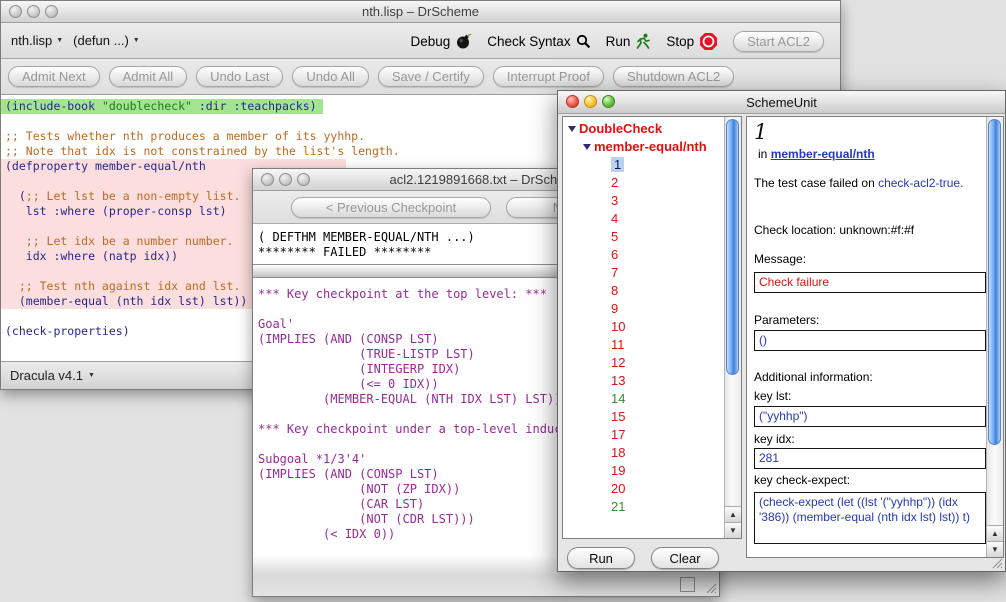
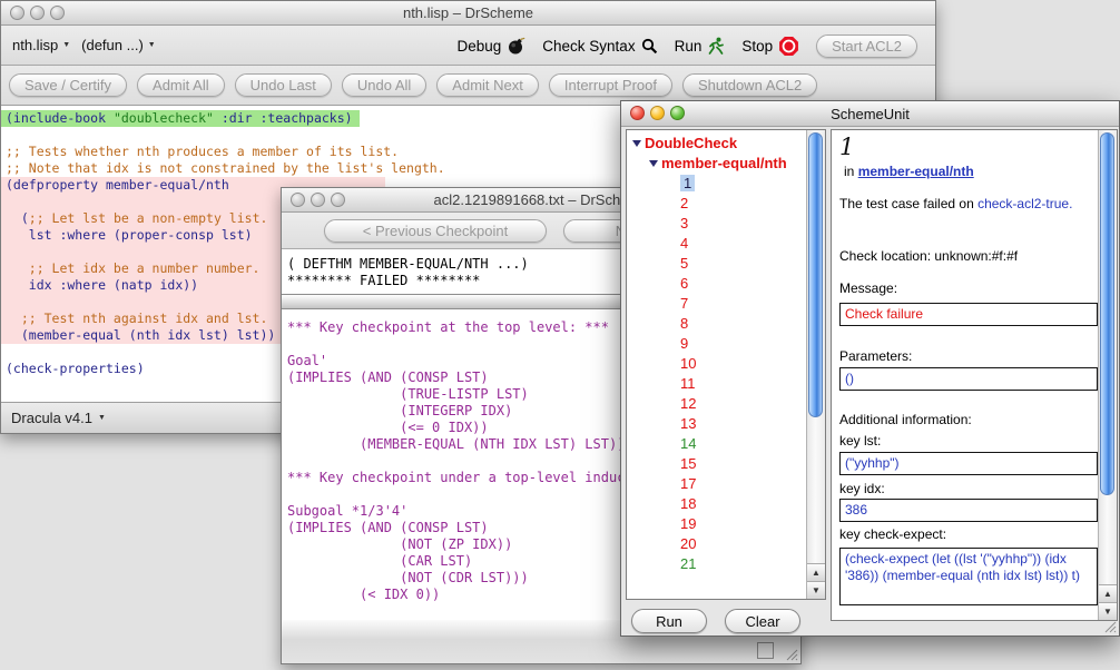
  nth.lisp – DrScheme
  nth.lisp
  (defun ...)
  Debug
  Check Syntax
  Run
  Stop
  Start ACL2
- Admit Next
+ Save / Certify
  Admit All
  Undo Last
  Undo All
- Save / Certify
+ Admit Next
  Interrupt Proof
  Shutdown ACL2
  (include-book "doublecheck" :dir :teachpacks)
- ;; Tests whether nth produces a member of its yyhhp.
+ ;; Tests whether nth produces a member of its list.
  ;; Note that idx is not constrained by the list's length.
  (defproperty member-equal/nth
  (;; Let lst be a non-empty list.
  lst :where (proper-consp lst)
  ;; Let idx be a number number.
  idx :where (natp idx))
  ;; Test nth against idx and lst.
  (member-equal (nth idx lst) lst))
  (check-properties)
  Dracula v4.1
  acl2.1219891668.txt – DrSch
  < Previous Checkpoint
  ( DEFTHM MEMBER-EQUAL/NTH ...)
  ******** FAILED ********
  *** Key checkpoint at the top level: ***
  Goal'
  (IMPLIES (AND (CONSP LST)
  (TRUE-LISTP LST)
  (INTEGERP IDX)
  (<= 0 IDX))
  (MEMBER-EQUAL (NTH IDX LST) LST)
  *** Key checkpoint under a top-level indu
  Subgoal *1/3'4'
  (IMPLIES (AND (CONSP LST)
  (NOT (ZP IDX))
  (CAR LST)
  (NOT (CDR LST)))
  (< IDX 0))
  SchemeUnit
  DoubleCheck
  member-equal/nth
  1
  2
  3
  4
  5
  6
  7
  8
  9
  10
  11
  12
  13
  14
  15
  17
  18
  19
  20
  21
  ▲
  ▼
  Run
  Clear
  1
  in member-equal/nth
  The test case failed on check-acl2-true.
  Check location: unknown:#f:#f
  Message:
  Check failure
  Parameters:
  ()
  Additional information:
  key lst:
  ("yyhhp")
  key idx:
- 281
+ 386
  key check-expect:
  (check-expect (let ((lst '("yyhhp")) (idx '386)) (member-equal (nth idx lst) lst)) t)
  ▲
  ▼
